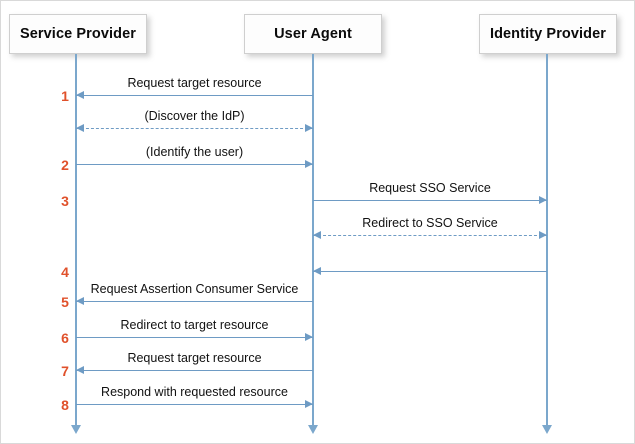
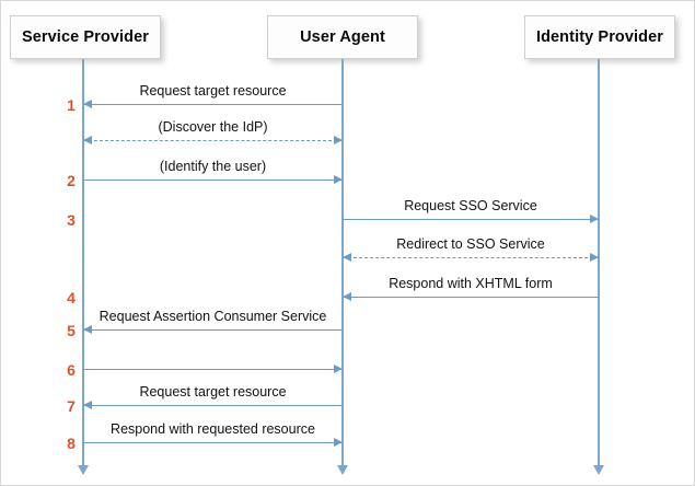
  Service Provider
  User Agent
  Identity Provider
  Request target resource
  1
  (Discover the IdP)
  (Identify the user)
  2
  Request SSO Service
  3
  Redirect to SSO Service
+ Respond with XHTML form
  4
  Request Assertion Consumer Service
  5
- Redirect to target resource
  6
  Request target resource
  7
  Respond with requested resource
  8
